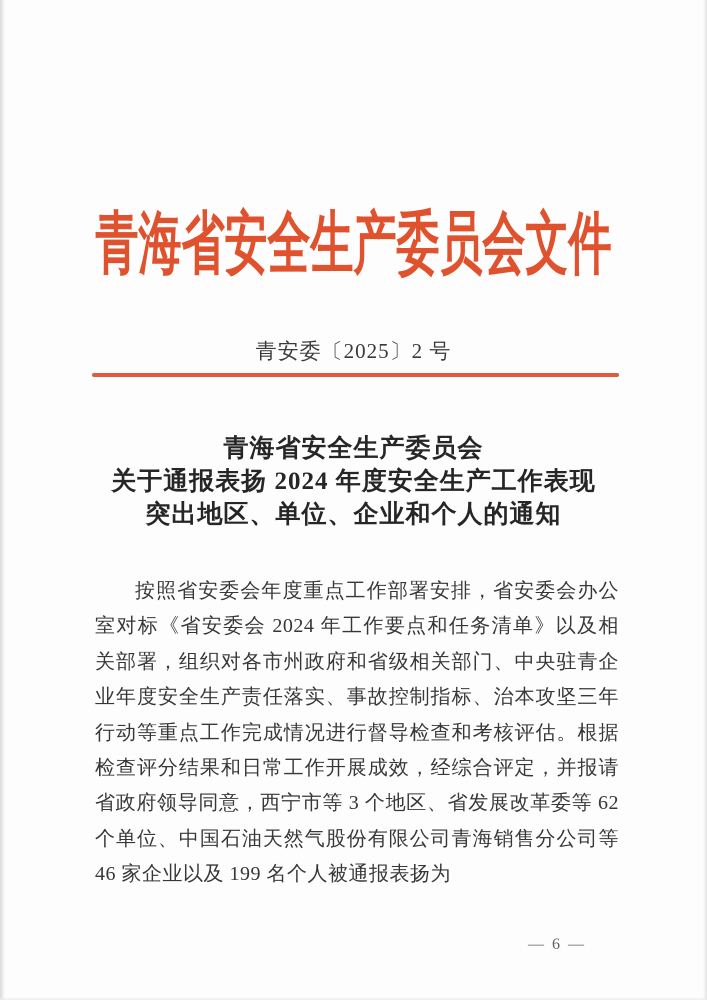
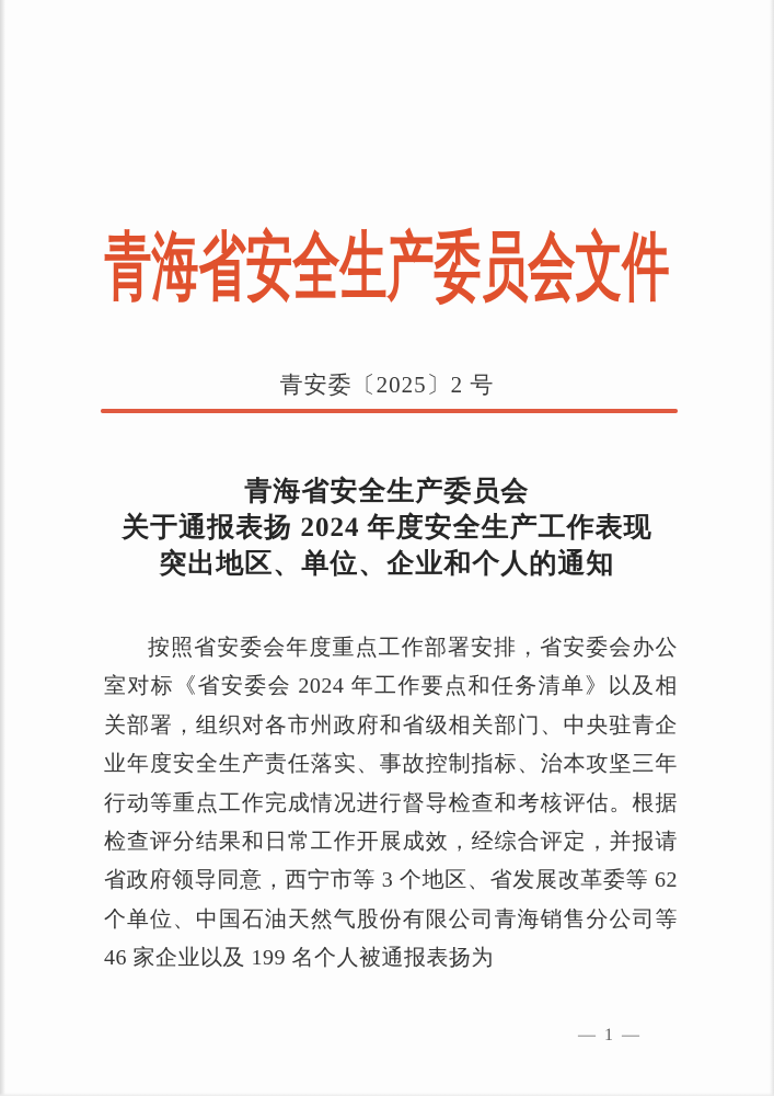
  青海省安全生产委员会文件
  青安委〔2025〕2 号
  青海省安全生产委员会
  关于通报表扬 2024 年度安全生产工作表现
  突出地区、单位、企业和个人的通知
  按照省安委会年度重点工作部署安排，省安委会办公室对标《省安委会 2024 年工作要点和任务清单》以及相关部署，组织对各市州政府和省级相关部门、中央驻青企业年度安全生产责任落实、事故控制指标、治本攻坚三年行动等重点工作完成情况进行督导检查和考核评估。根据检查评分结果和日常工作开展成效，经综合评定，并报请省政府领导同意，西宁市等 3 个地区、省发展改革委等 62 个单位、中国石油天然气股份有限公司青海销售分公司等 46 家企业以及 199 名个人被通报表扬为
- — 6 —
+ — 1 —
